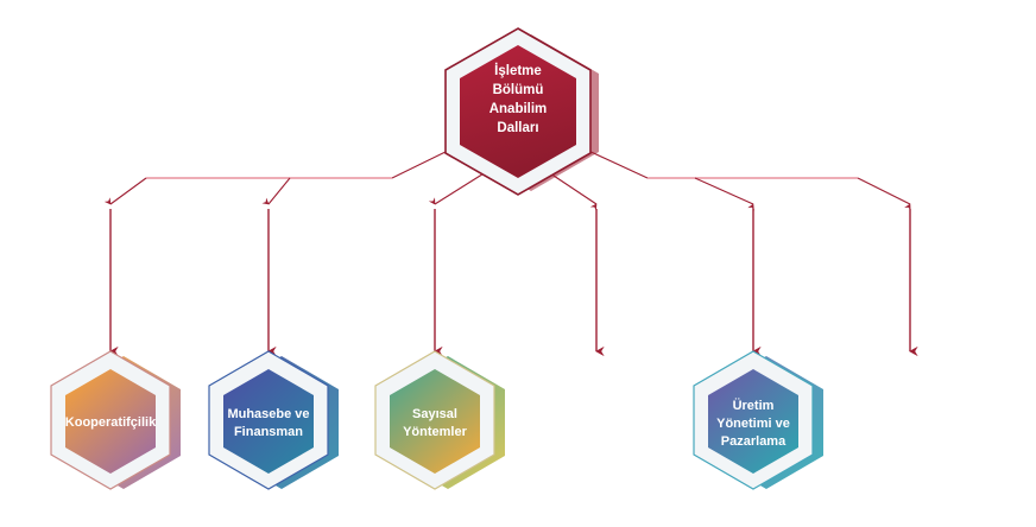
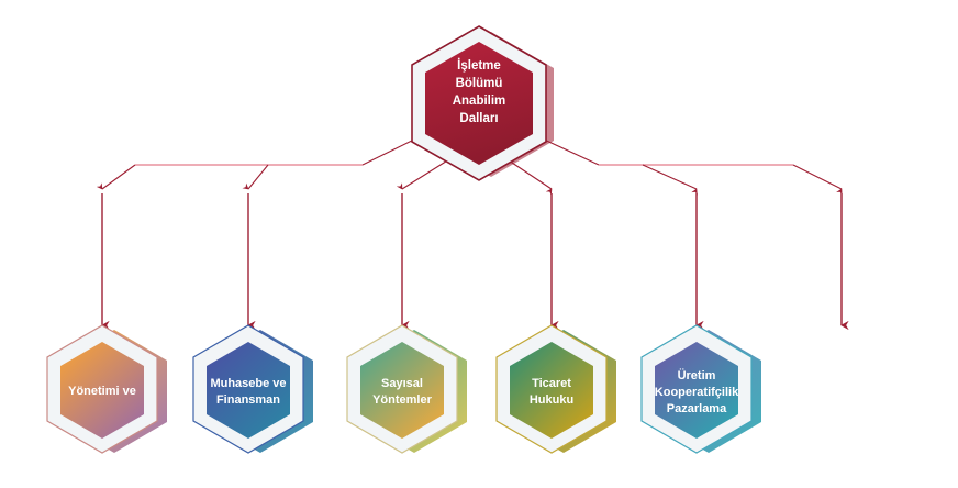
  İşletme
  Bölümü
  Anabilim
  Dalları
- Kooperatifçilik
+ Yönetimi ve
  Muhasebe ve
  Finansman
  Sayısal
  Yöntemler
+ Ticaret
+ Hukuku
  Üretim
- Yönetimi ve
+ Kooperatifçilik
  Pazarlama
